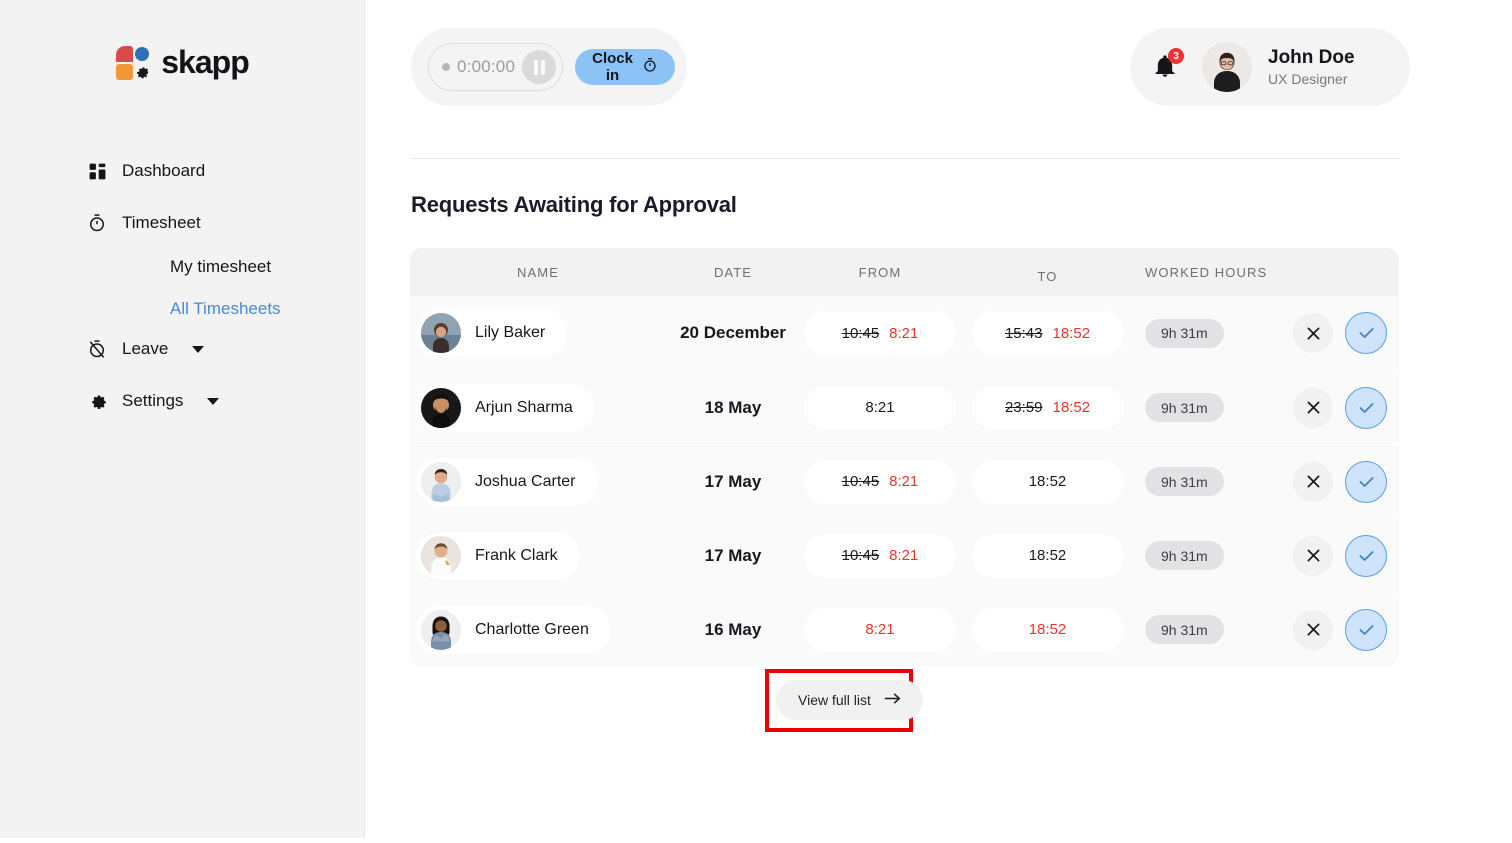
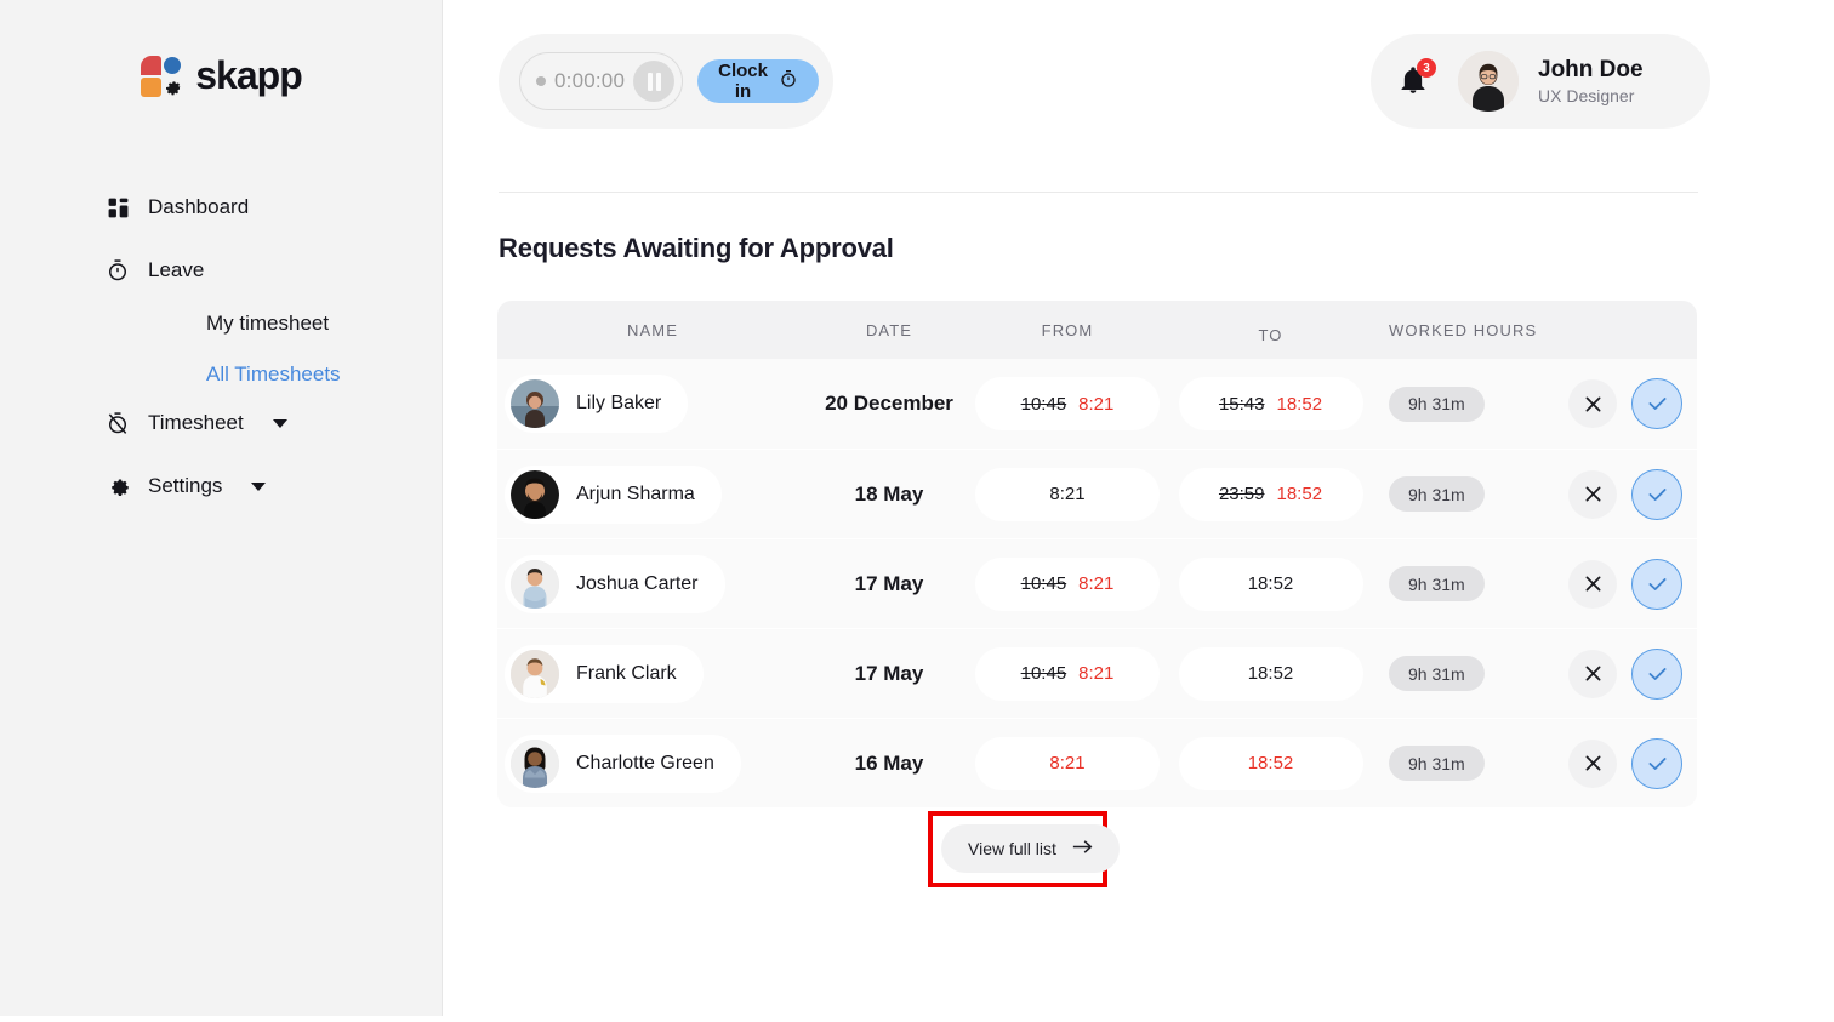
  skapp
  Dashboard
- Timesheet
+ Leave
  My timesheet
  All Timesheets
- Leave
+ Timesheet
  Settings
  0:00:00
  Clock in
  3
  John Doe
  UX Designer
  Requests Awaiting for Approval
  NAME
  DATE
  FROM
  TO
  WORKED HOURS
  Lily Baker
  20 December
  10:45
  8:21
  15:43
  18:52
  9h 31m
  Arjun Sharma
  18 May
  8:21
  23:59
  18:52
  9h 31m
  Joshua Carter
  17 May
  10:45
  8:21
  18:52
  9h 31m
  Frank Clark
  17 May
  10:45
  8:21
  18:52
  9h 31m
  Charlotte Green
  16 May
  8:21
  18:52
  9h 31m
  View full list
